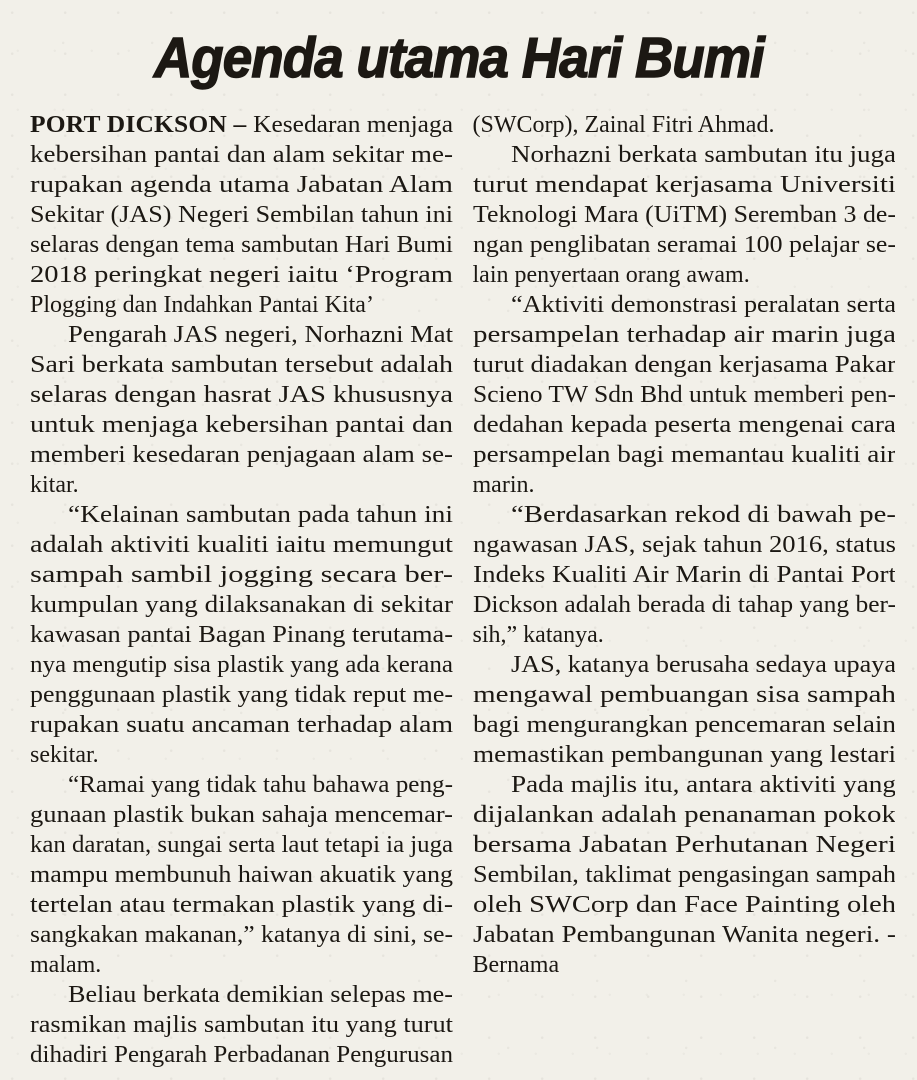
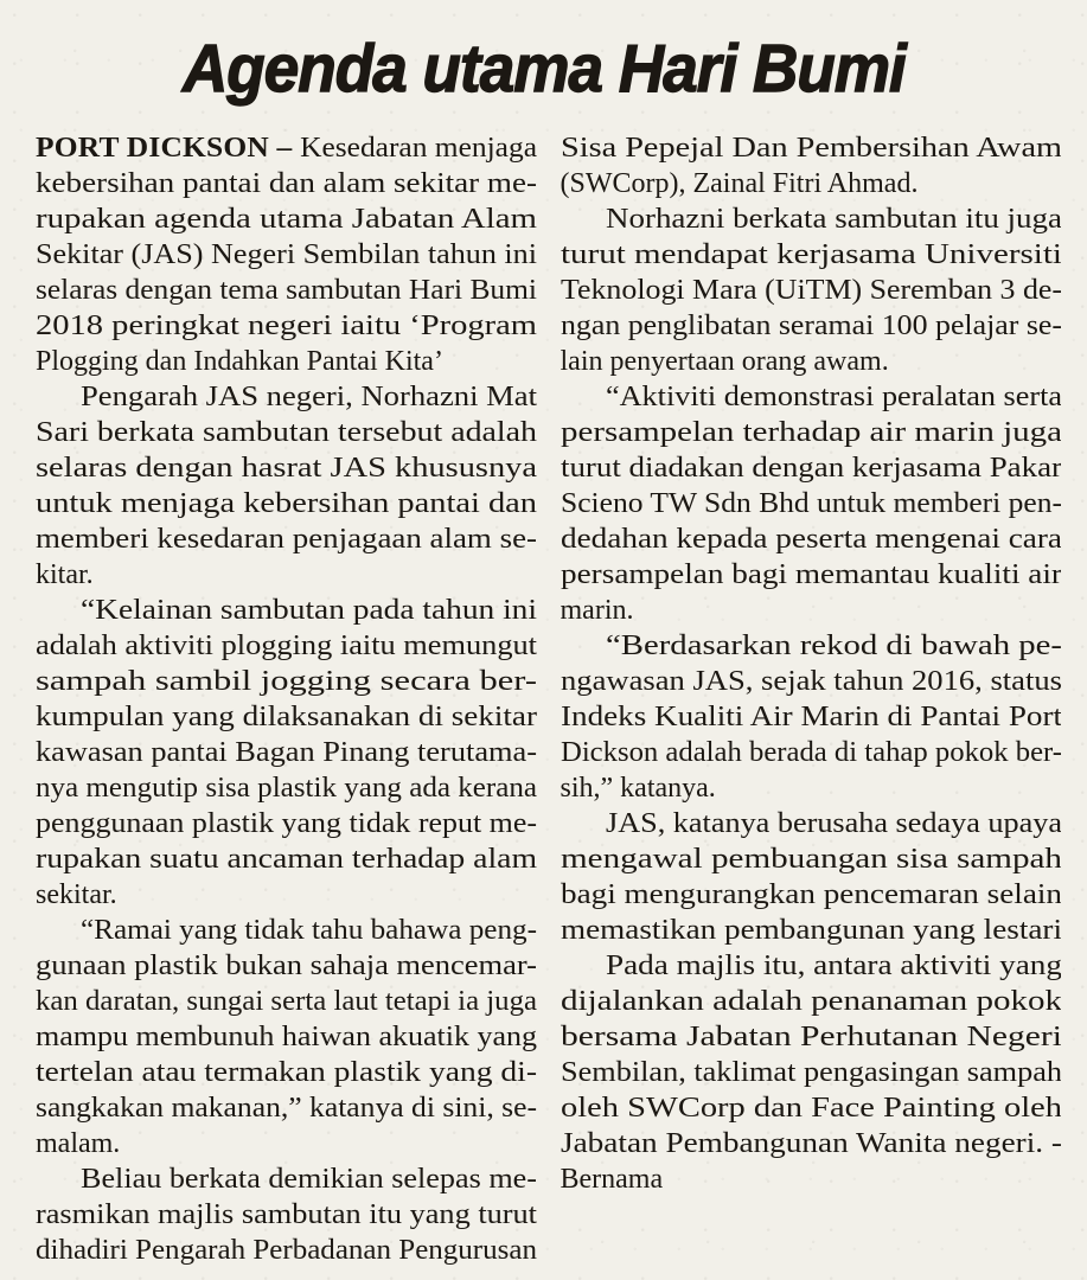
  Agenda utama Hari Bumi
  PORT DICKSON – Kesedaran menjaga
  kebersihan pantai dan alam sekitar me-
  rupakan agenda utama Jabatan Alam
  Sekitar (JAS) Negeri Sembilan tahun ini
  selaras dengan tema sambutan Hari Bumi
  2018 peringkat negeri iaitu ‘Program
  Plogging dan Indahkan Pantai Kita’
  Pengarah JAS negeri, Norhazni Mat
  Sari berkata sambutan tersebut adalah
  selaras dengan hasrat JAS khususnya
  untuk menjaga kebersihan pantai dan
  memberi kesedaran penjagaan alam se-
  kitar.
  “Kelainan sambutan pada tahun ini
- adalah aktiviti kualiti iaitu memungut
+ adalah aktiviti plogging iaitu memungut
  sampah sambil jogging secara ber-
  kumpulan yang dilaksanakan di sekitar
  kawasan pantai Bagan Pinang terutama-
  nya mengutip sisa plastik yang ada kerana
  penggunaan plastik yang tidak reput me-
  rupakan suatu ancaman terhadap alam
  sekitar.
  “Ramai yang tidak tahu bahawa peng-
  gunaan plastik bukan sahaja mencemar-
  kan daratan, sungai serta laut tetapi ia juga
  mampu membunuh haiwan akuatik yang
  tertelan atau termakan plastik yang di-
  sangkakan makanan,” katanya di sini, se-
  malam.
  Beliau berkata demikian selepas me-
  rasmikan majlis sambutan itu yang turut
  dihadiri Pengarah Perbadanan Pengurusan
+ Sisa Pepejal Dan Pembersihan Awam
  (SWCorp), Zainal Fitri Ahmad.
  Norhazni berkata sambutan itu juga
  turut mendapat kerjasama Universiti
  Teknologi Mara (UiTM) Seremban 3 de-
  ngan penglibatan seramai 100 pelajar se-
  lain penyertaan orang awam.
  “Aktiviti demonstrasi peralatan serta
  persampelan terhadap air marin juga
  turut diadakan dengan kerjasama Pakar
  Scieno TW Sdn Bhd untuk memberi pen-
  dedahan kepada peserta mengenai cara
  persampelan bagi memantau kualiti air
  marin.
  “Berdasarkan rekod di bawah pe-
  ngawasan JAS, sejak tahun 2016, status
  Indeks Kualiti Air Marin di Pantai Port
- Dickson adalah berada di tahap yang ber-
+ Dickson adalah berada di tahap pokok ber-
  sih,” katanya.
  JAS, katanya berusaha sedaya upaya
  mengawal pembuangan sisa sampah
  bagi mengurangkan pencemaran selain
  memastikan pembangunan yang lestari
  Pada majlis itu, antara aktiviti yang
  dijalankan adalah penanaman pokok
  bersama Jabatan Perhutanan Negeri
  Sembilan, taklimat pengasingan sampah
  oleh SWCorp dan Face Painting oleh
  Jabatan Pembangunan Wanita negeri. -
  Bernama
